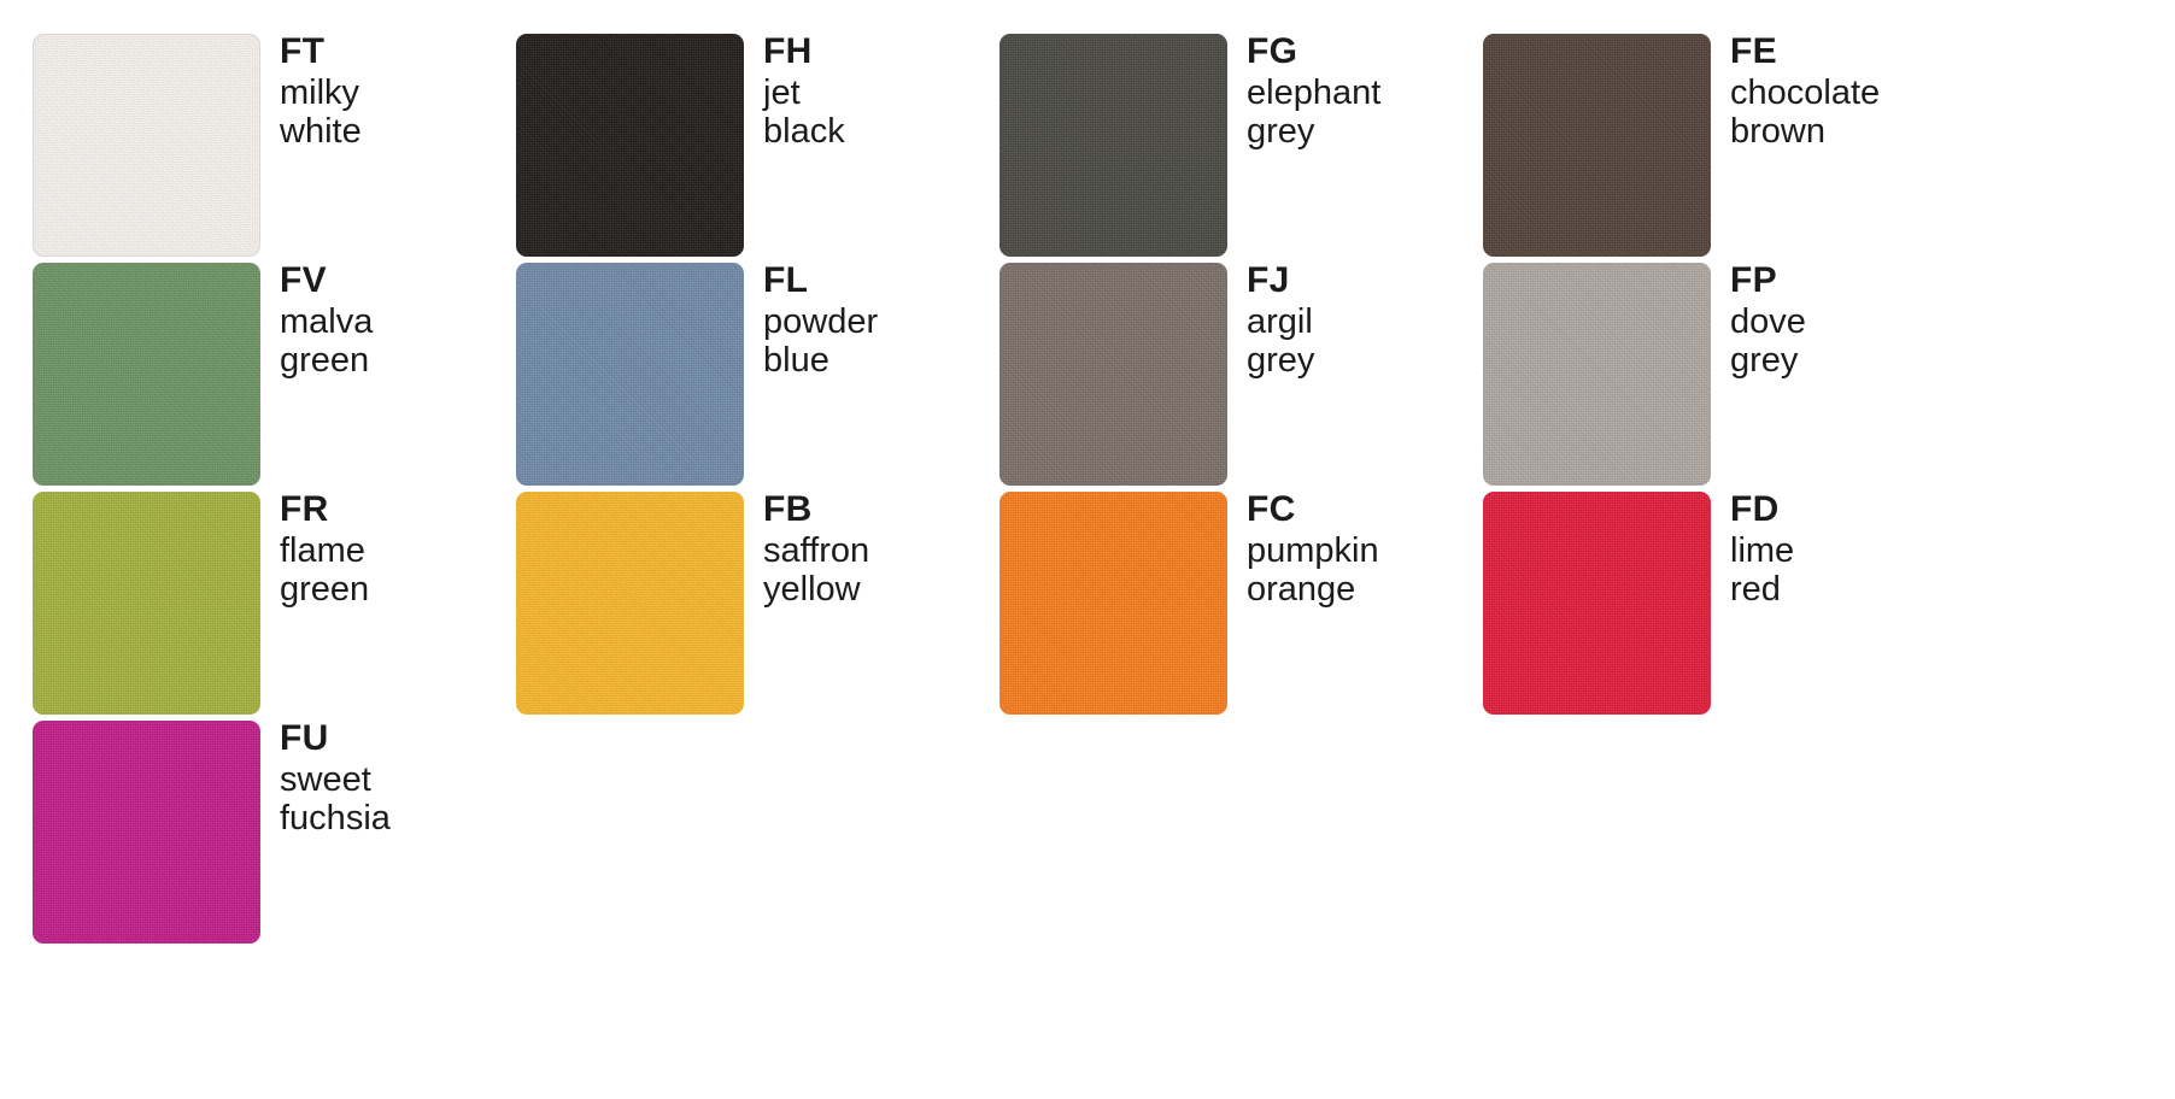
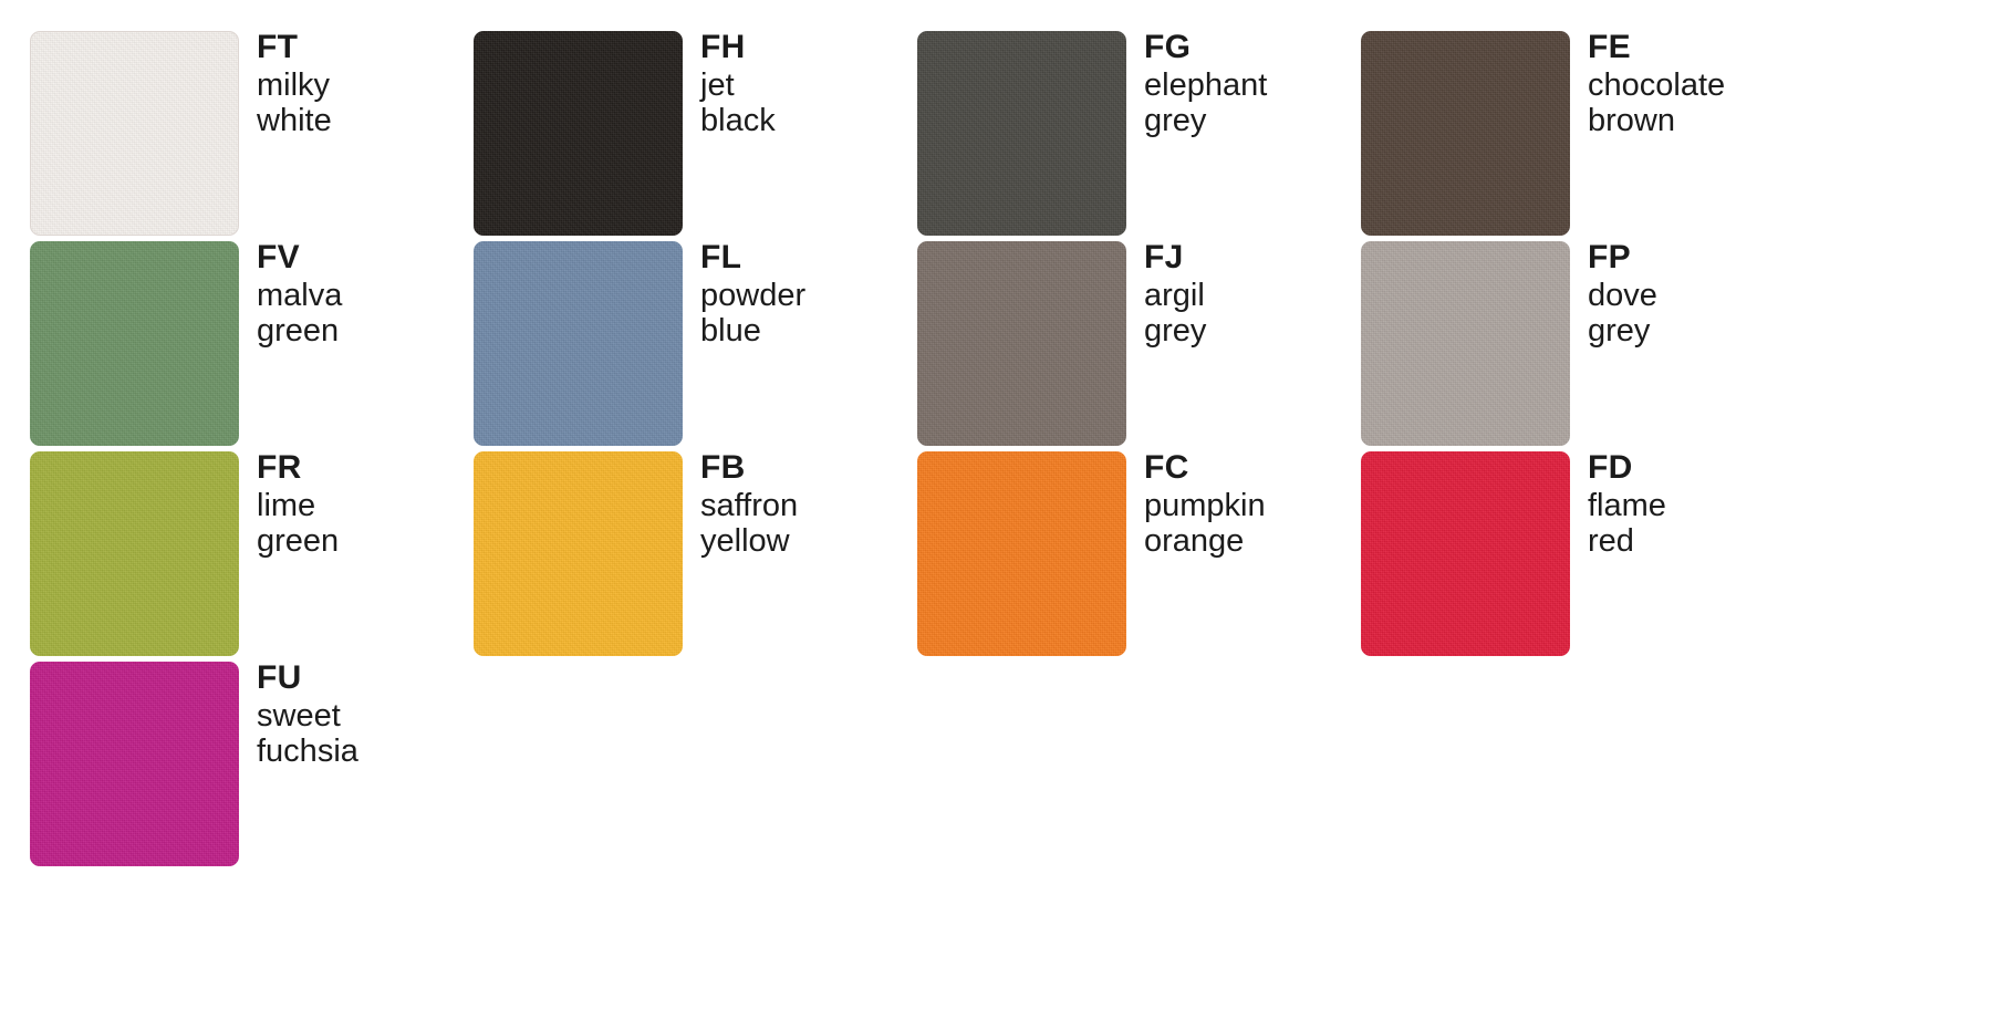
  FT
  milky
  white
  FH
  jet
  black
  FG
  elephant
  grey
  FE
  chocolate
  brown
  FV
  malva
  green
  FL
  powder
  blue
  FJ
  argil
  grey
  FP
  dove
  grey
  FR
- flame
+ lime
  green
  FB
  saffron
  yellow
  FC
  pumpkin
  orange
  FD
- lime
+ flame
  red
  FU
  sweet
  fuchsia
